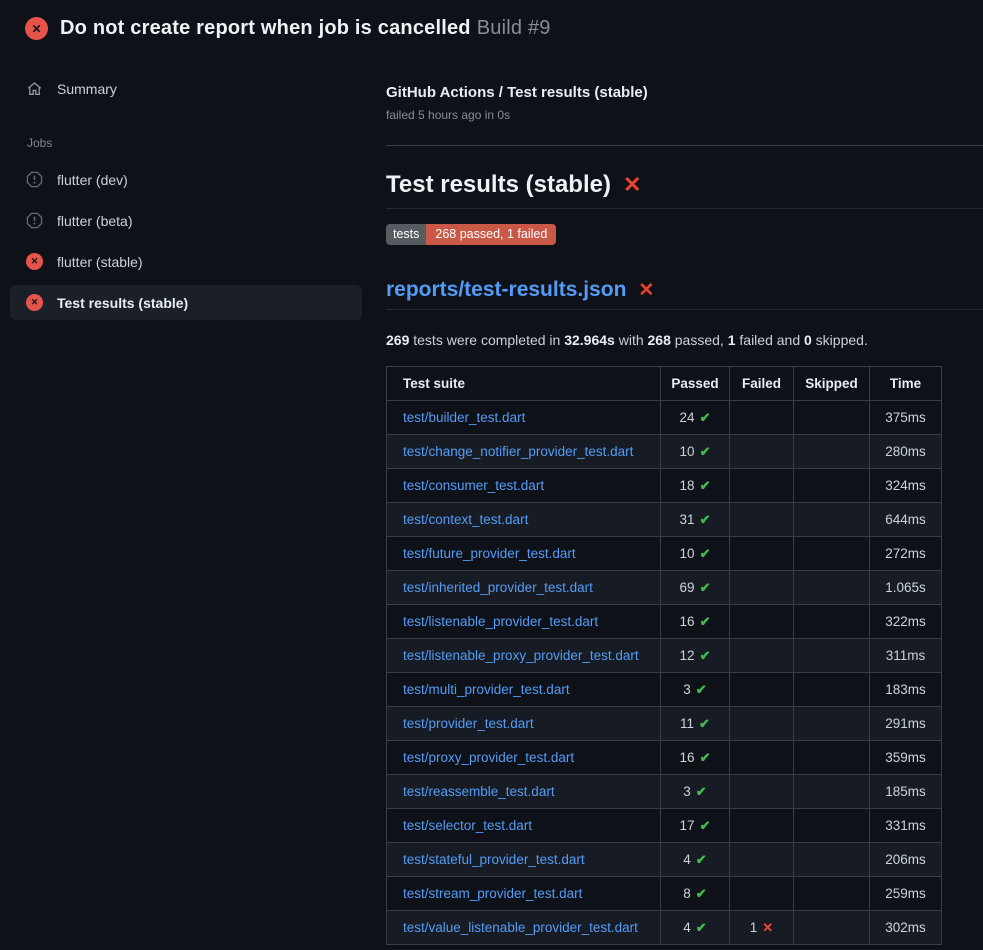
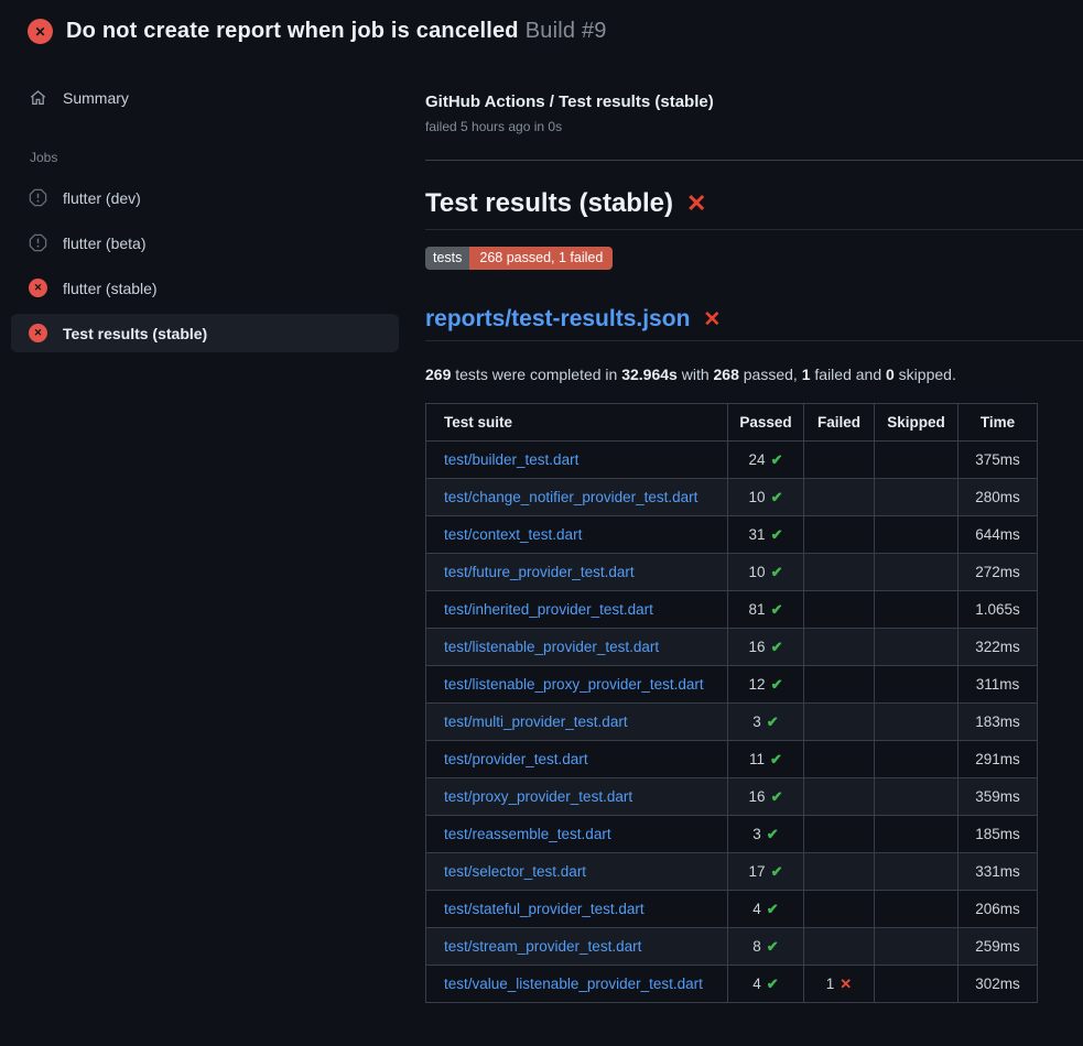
  ✕
  Do not create report when job is cancelled Build #9
  Summary
  Jobs
  flutter (dev)
  flutter (beta)
  ✕
  flutter (stable)
  ✕
  Test results (stable)
  GitHub Actions / Test results (stable)
  failed 5 hours ago in 0s
  Test results (stable)
  ✕
  tests
  268 passed, 1 failed
  reports/test-results.json
  ✕
  269 tests were completed in 32.964s with 268 passed, 1 failed and 0 skipped.
  Test suite	Passed	Failed	Skipped	Time
  test/builder_test.dart	24 ✔			375ms
  test/change_notifier_provider_test.dart	10 ✔			280ms
- test/consumer_test.dart	18 ✔			324ms
  test/context_test.dart	31 ✔			644ms
  test/future_provider_test.dart	10 ✔			272ms
- test/inherited_provider_test.dart	69 ✔			1.065s
+ test/inherited_provider_test.dart	81 ✔			1.065s
  test/listenable_provider_test.dart	16 ✔			322ms
  test/listenable_proxy_provider_test.dart	12 ✔			311ms
  test/multi_provider_test.dart	3 ✔			183ms
  test/provider_test.dart	11 ✔			291ms
  test/proxy_provider_test.dart	16 ✔			359ms
  test/reassemble_test.dart	3 ✔			185ms
  test/selector_test.dart	17 ✔			331ms
  test/stateful_provider_test.dart	4 ✔			206ms
  test/stream_provider_test.dart	8 ✔			259ms
  test/value_listenable_provider_test.dart	4 ✔	1 ✕		302ms
